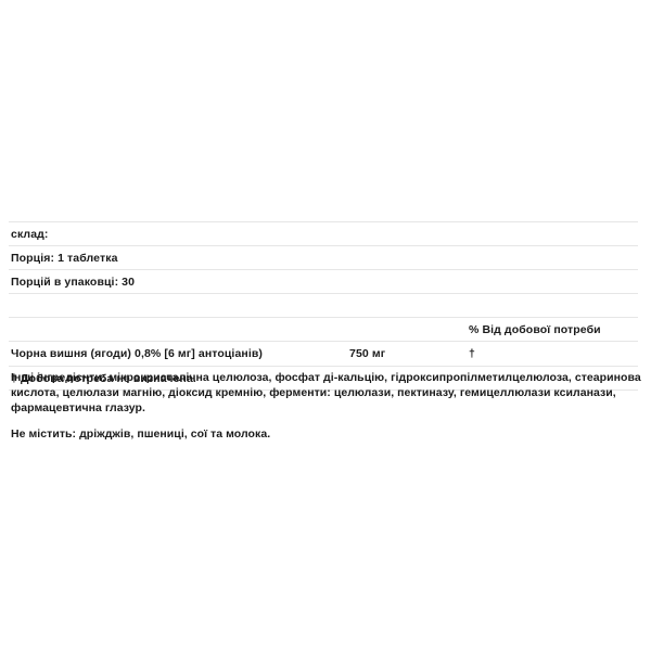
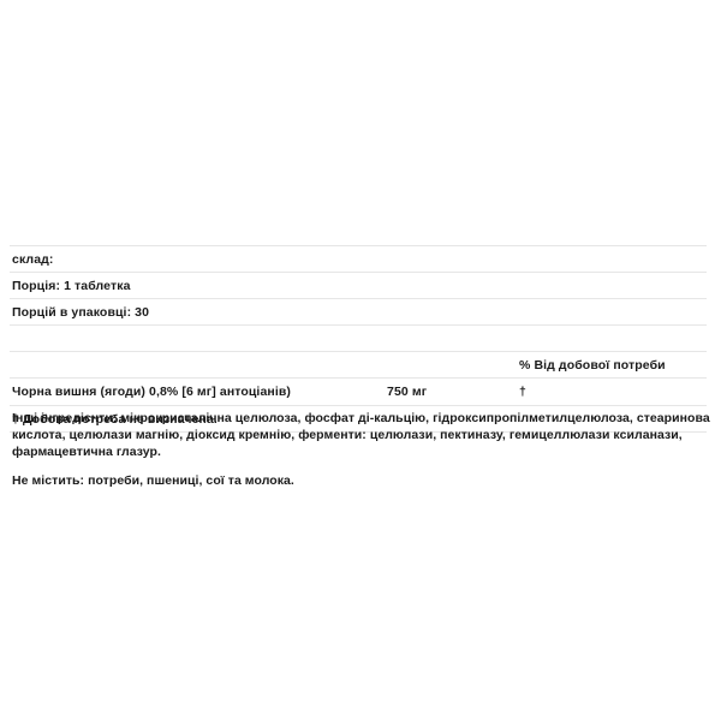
  склад:
  Порція: 1 таблетка
  Порцій в упаковці: 30
  % Від добової потреби
  Чорна вишня (ягоди) 0,8% [6 мг] антоціанів)
  750 мг
  †
  † Добова потреба не визначена.
  Інші інгредієнти: мікрокристалічна целюлоза, фосфат ді-кальцію, гідроксипропілметилцелюлоза, стеаринова кислота, целюлази магнію, діоксид кремнію, ферменти: целюлази, пектиназу, гемицеллюлази ксиланази, фармацевтична глазур.
- Не містить: дріжджів, пшениці, сої та молока.
+ Не містить: потреби, пшениці, сої та молока.
